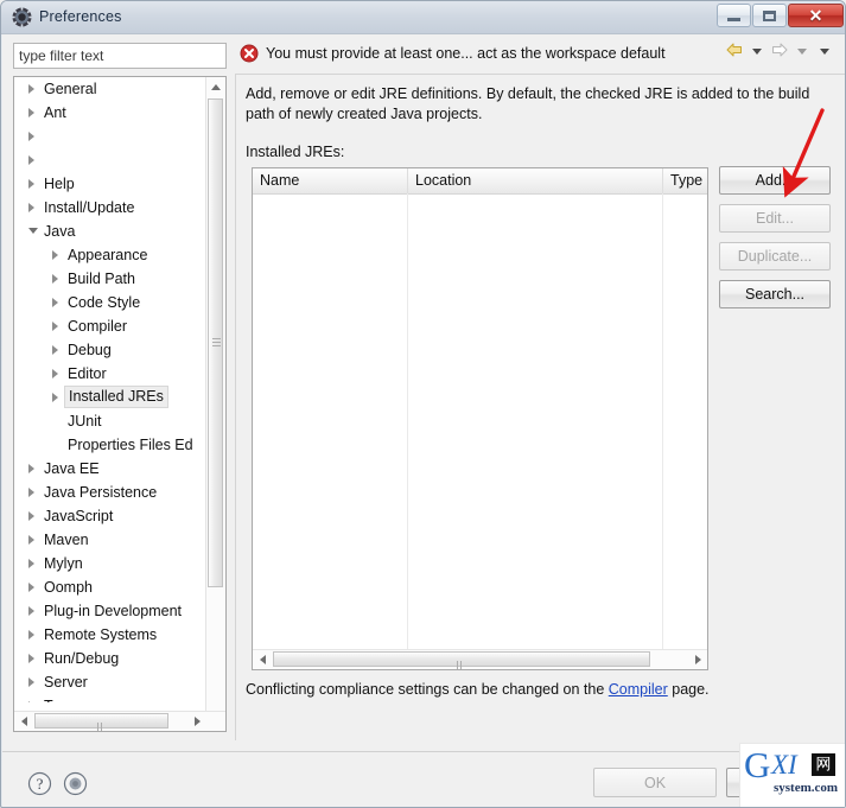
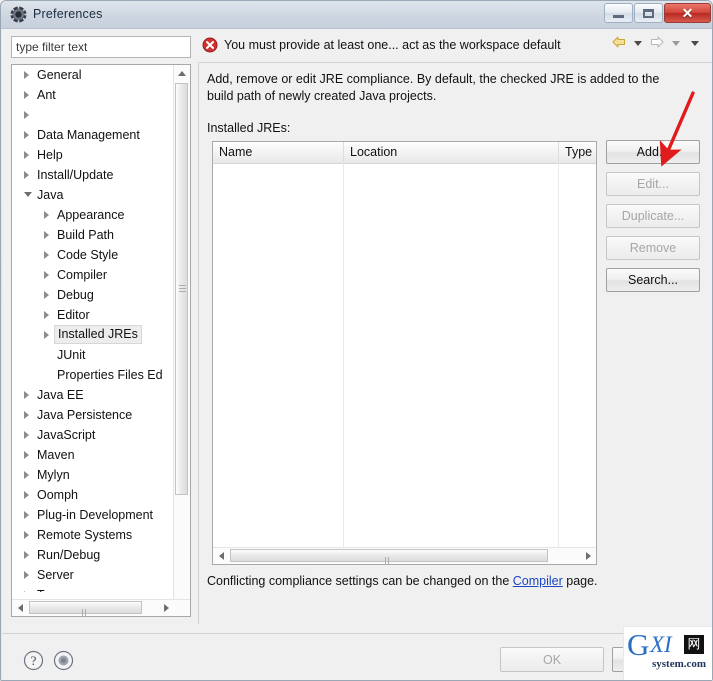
  Preferences
  ✕
  type filter text
  General
  Ant
+ Data Management
  Help
  Install/Update
  Java
  Appearance
  Build Path
  Code Style
  Compiler
  Debug
  Editor
  Installed JREs
  JUnit
  Properties Files Ed
  Java EE
  Java Persistence
  JavaScript
  Maven
  Mylyn
  Oomph
  Plug-in Development
  Remote Systems
  Run/Debug
  Server
  You must provide at least one... act as the workspace default
- Add, remove or edit JRE definitions. By default, the checked JRE is added to the build path of newly created Java projects.
+ Add, remove or edit JRE compliance. By default, the checked JRE is added to the build path of newly created Java projects.
  Installed JREs:
  Name
  Location
  Type
  Add..
  Edit...
  Duplicate...
+ Remove
  Search...
  Conflicting compliance settings can be changed on the Compiler page.
  ?
  OK
  G
  XI
  网
  system.com
